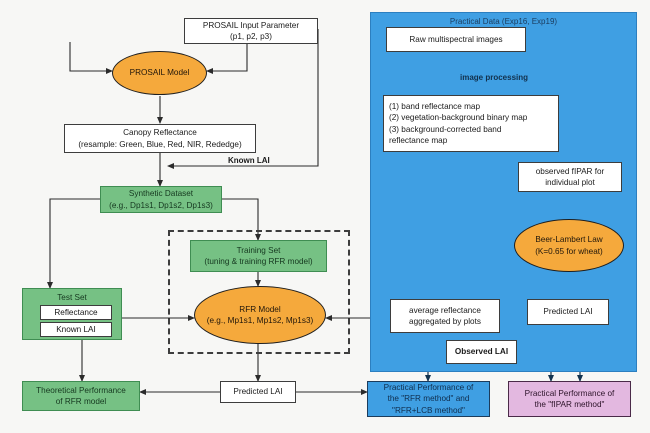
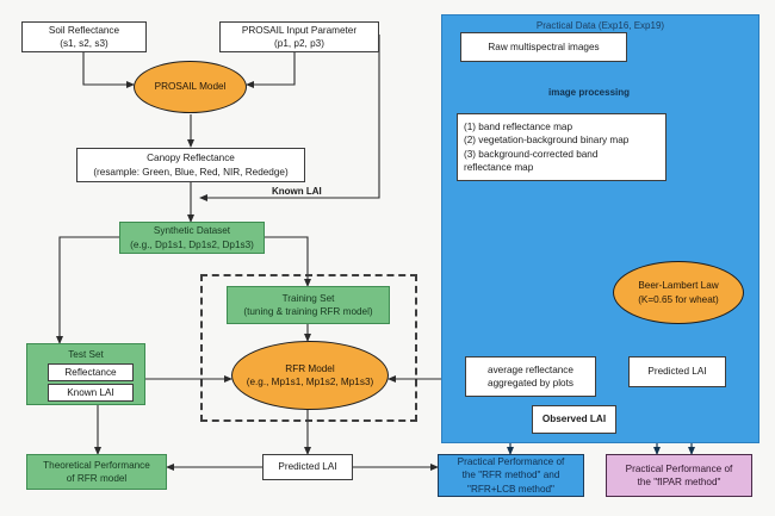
  Practical Data (Exp16, Exp19)
+ Soil Reflectance
+ (s1, s2, s3)
  PROSAIL Input Parameter
  (p1, p2, p3)
  PROSAIL Model
  Canopy Reflectance
  (resample: Green, Blue, Red, NIR, Rededge)
  Known LAI
  Synthetic Dataset
  (e.g., Dp1s1, Dp1s2, Dp1s3)
  Training Set
  (tuning & training RFR model)
  Test Set
  Reflectance
  Known LAI
  RFR Model
  (e.g., Mp1s1, Mp1s2, Mp1s3)
  Theoretical Performance
  of RFR model
  Predicted LAI
  Raw multispectral images
  image processing
  (1) band reflectance map
  (2) vegetation-background binary map
  (3) background-corrected band
  reflectance map
- observed fIPAR for
- individual plot
  Beer-Lambert Law
  (K=0.65 for wheat)
  average reflectance
  aggregated by plots
  Predicted LAI
  Observed LAI
  Practical Performance of
  the "RFR method" and
  "RFR+LCB method"
  Practical Performance of
  the "fIPAR method"
